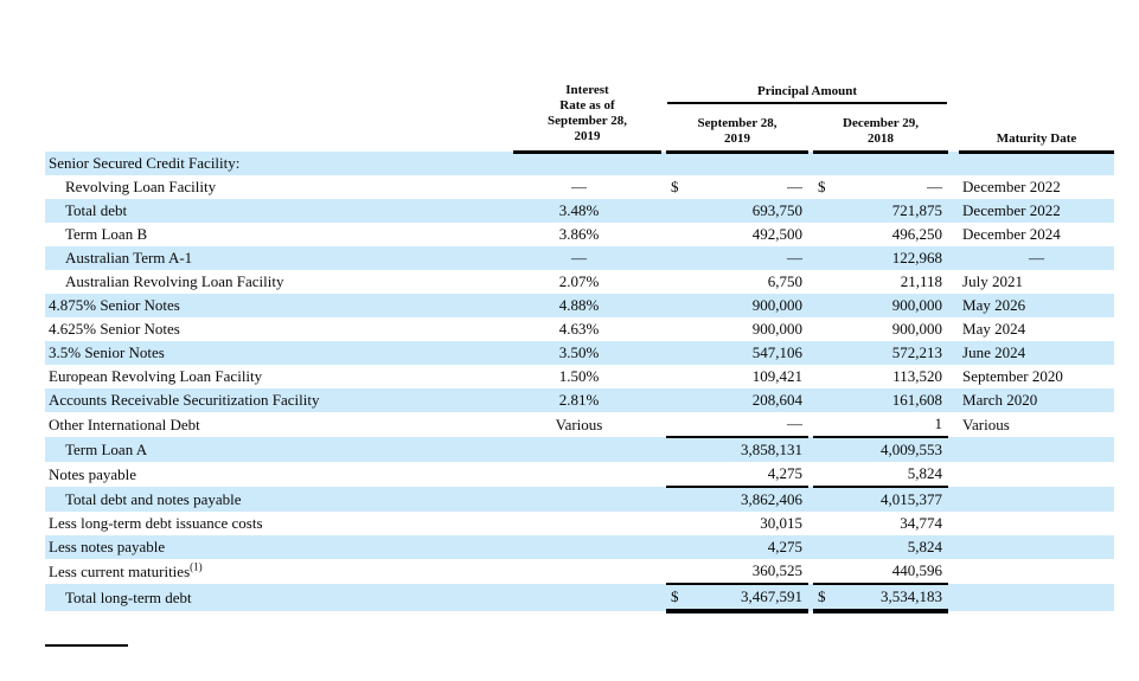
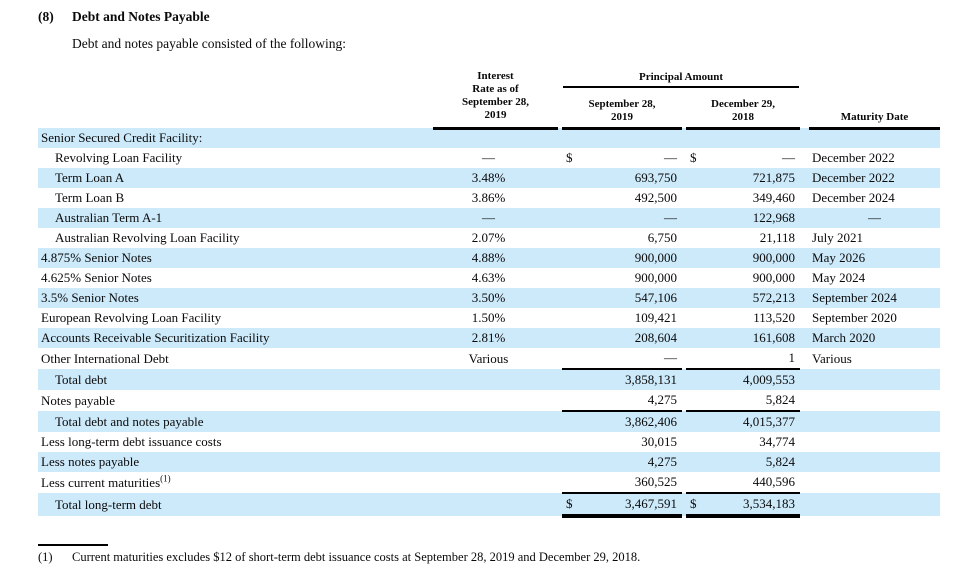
+ (8) Debt and Notes Payable
+ Debt and notes payable consisted of the following:
  	Interest Rate as of September 28, 2019		Principal Amount		Maturity Date
  September 28, 2019		December 29, 2018
  Senior Secured Credit Facility:
  Revolving Loan Facility	—		$ —		$ —		December 2022
- Total debt	3.48%		693,750		721,875		December 2022
+ Term Loan A	3.48%		693,750		721,875		December 2022
- Term Loan B	3.86%		492,500		496,250		December 2024
+ Term Loan B	3.86%		492,500		349,460		December 2024
  Australian Term A-1	—		—		122,968		—
  Australian Revolving Loan Facility	2.07%		6,750		21,118		July 2021
  4.875% Senior Notes	4.88%		900,000		900,000		May 2026
  4.625% Senior Notes	4.63%		900,000		900,000		May 2024
- 3.5% Senior Notes	3.50%		547,106		572,213		June 2024
+ 3.5% Senior Notes	3.50%		547,106		572,213		September 2024
  European Revolving Loan Facility	1.50%		109,421		113,520		September 2020
  Accounts Receivable Securitization Facility	2.81%		208,604		161,608		March 2020
  Other International Debt	Various		—		1		Various
- Term Loan A			3,858,131		4,009,553
+ Total debt			3,858,131		4,009,553
  Notes payable			4,275		5,824
  Total debt and notes payable			3,862,406		4,015,377
  Less long-term debt issuance costs			30,015		34,774
  Less notes payable			4,275		5,824
  Less current maturities(1)			360,525		440,596
  Total long-term debt			$ 3,467,591		$ 3,534,183
+ (1) Current maturities excludes $12 of short-term debt issuance costs at September 28, 2019 and December 29, 2018.
